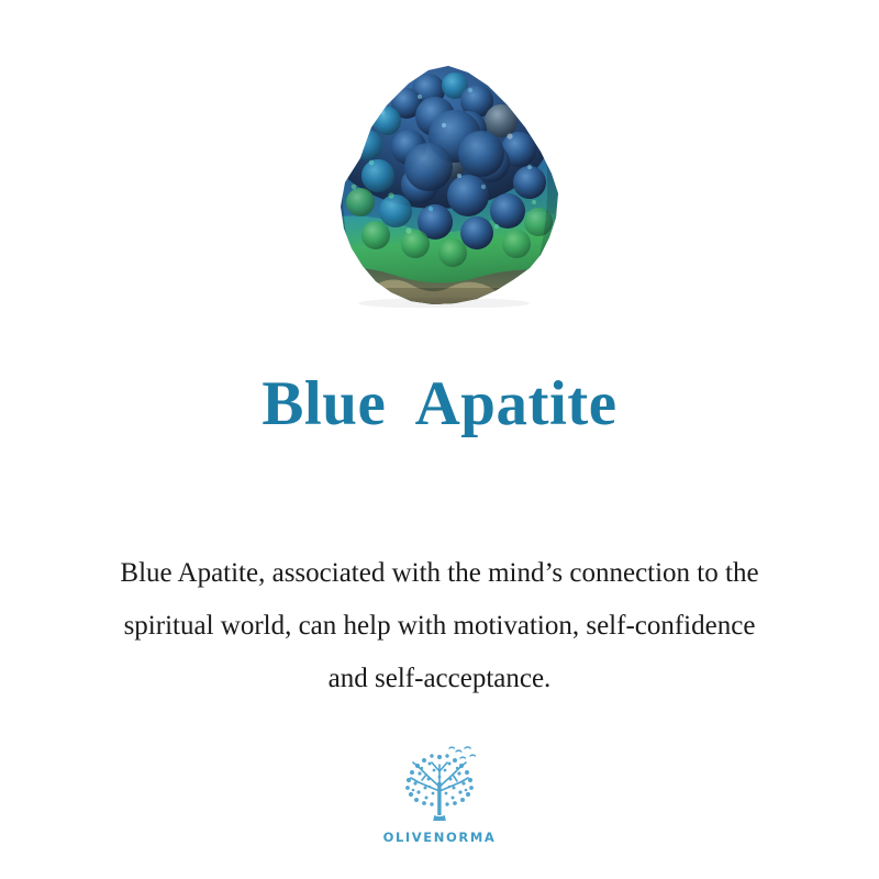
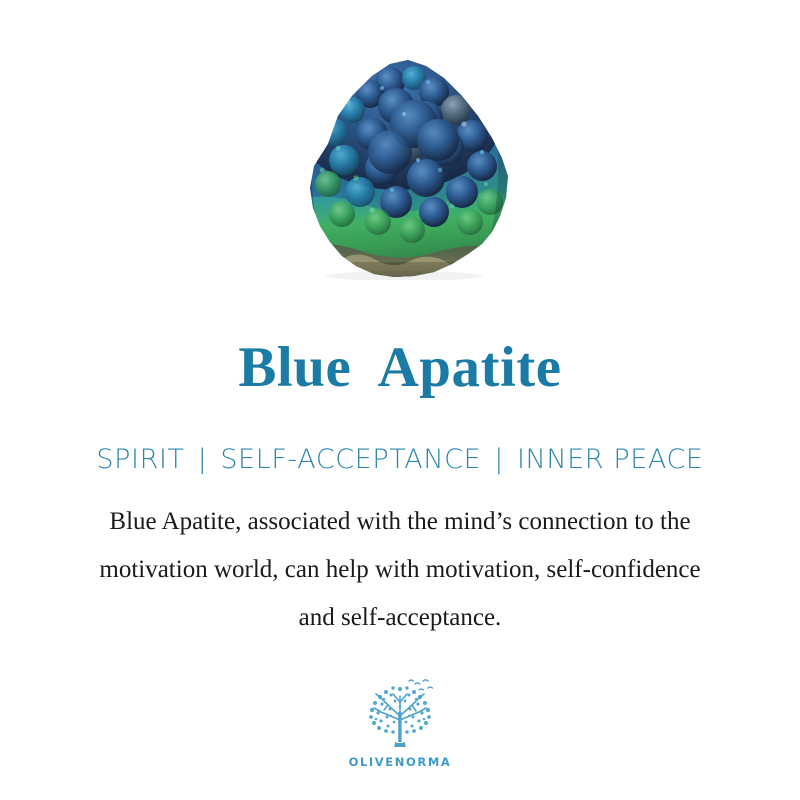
  Blue Apatite
+ SPIRIT | SELF-ACCEPTANCE | INNER PEACE
  Blue Apatite, associated with the mind’s connection to the
- spiritual world, can help with motivation, self-confidence
+ motivation world, can help with motivation, self-confidence
  and self-acceptance.
  OLIVENORMA
